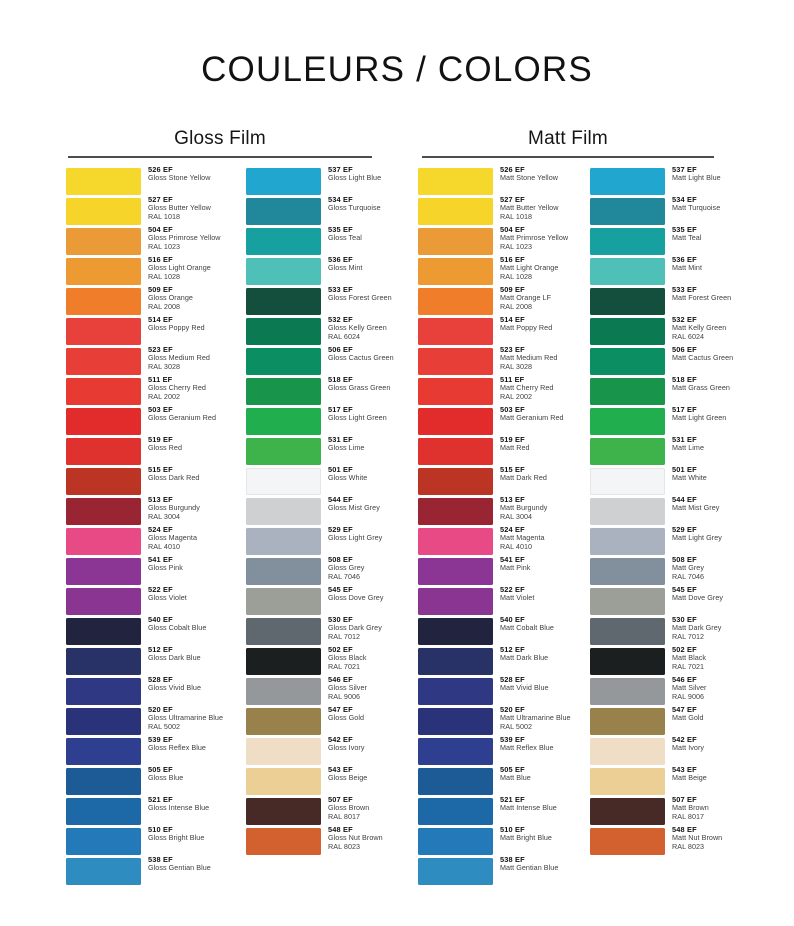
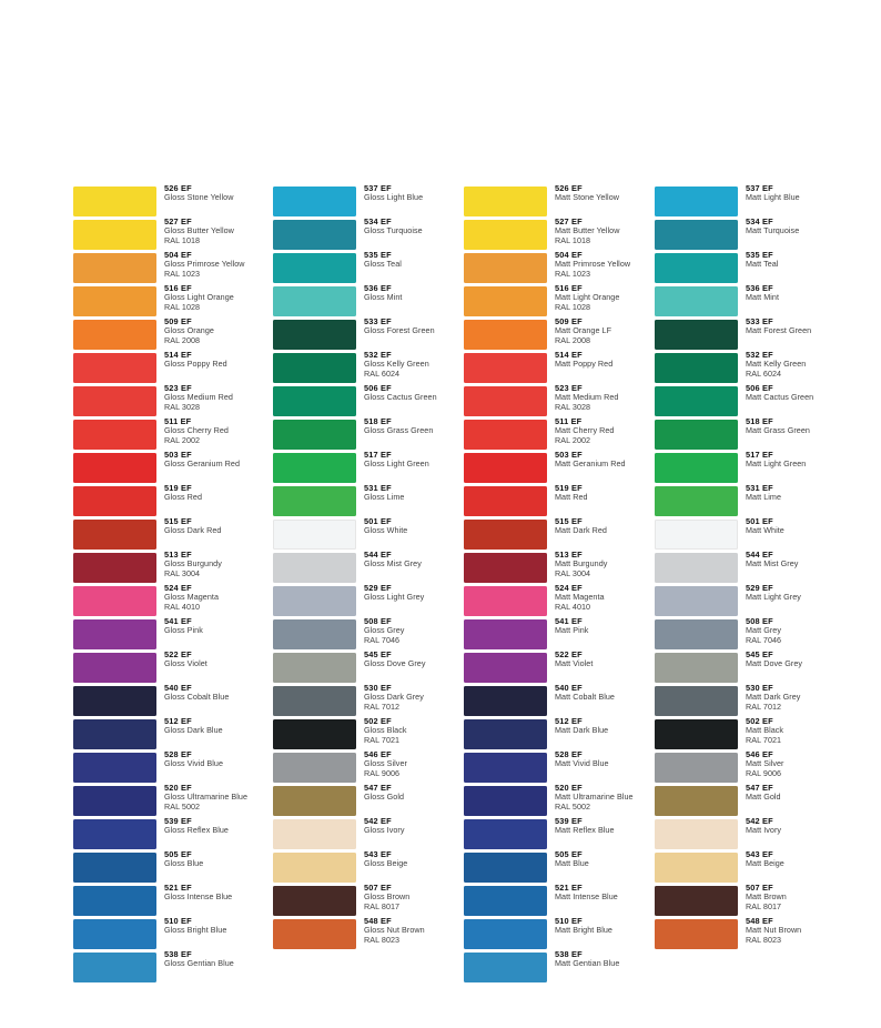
- COULEURS / COLORS
- Gloss Film
- Matt Film
  526 EF
  Gloss Stone Yellow
  527 EF
  Gloss Butter Yellow
  RAL 1018
  504 EF
  Gloss Primrose Yellow
  RAL 1023
  516 EF
  Gloss Light Orange
  RAL 1028
  509 EF
  Gloss Orange
  RAL 2008
  514 EF
  Gloss Poppy Red
  523 EF
  Gloss Medium Red
  RAL 3028
  511 EF
  Gloss Cherry Red
  RAL 2002
  503 EF
  Gloss Geranium Red
  519 EF
  Gloss Red
  515 EF
  Gloss Dark Red
  513 EF
  Gloss Burgundy
  RAL 3004
  524 EF
  Gloss Magenta
  RAL 4010
  541 EF
  Gloss Pink
  522 EF
  Gloss Violet
  540 EF
  Gloss Cobalt Blue
  512 EF
  Gloss Dark Blue
  528 EF
  Gloss Vivid Blue
  520 EF
  Gloss Ultramarine Blue
  RAL 5002
  539 EF
  Gloss Reflex Blue
  505 EF
  Gloss Blue
  521 EF
  Gloss Intense Blue
  510 EF
  Gloss Bright Blue
  538 EF
  Gloss Gentian Blue
  537 EF
  Gloss Light Blue
  534 EF
  Gloss Turquoise
  535 EF
  Gloss Teal
  536 EF
  Gloss Mint
  533 EF
  Gloss Forest Green
  532 EF
  Gloss Kelly Green
  RAL 6024
  506 EF
  Gloss Cactus Green
  518 EF
  Gloss Grass Green
  517 EF
  Gloss Light Green
  531 EF
  Gloss Lime
  501 EF
  Gloss White
  544 EF
  Gloss Mist Grey
  529 EF
  Gloss Light Grey
  508 EF
  Gloss Grey
  RAL 7046
  545 EF
  Gloss Dove Grey
  530 EF
  Gloss Dark Grey
  RAL 7012
  502 EF
  Gloss Black
  RAL 7021
  546 EF
  Gloss Silver
  RAL 9006
  547 EF
  Gloss Gold
  542 EF
  Gloss Ivory
  543 EF
  Gloss Beige
  507 EF
  Gloss Brown
  RAL 8017
  548 EF
  Gloss Nut Brown
  RAL 8023
  526 EF
  Matt Stone Yellow
  527 EF
  Matt Butter Yellow
  RAL 1018
  504 EF
  Matt Primrose Yellow
  RAL 1023
  516 EF
  Matt Light Orange
  RAL 1028
  509 EF
  Matt Orange LF
  RAL 2008
  514 EF
  Matt Poppy Red
  523 EF
  Matt Medium Red
  RAL 3028
  511 EF
  Matt Cherry Red
  RAL 2002
  503 EF
  Matt Geranium Red
  519 EF
  Matt Red
  515 EF
  Matt Dark Red
  513 EF
  Matt Burgundy
  RAL 3004
  524 EF
  Matt Magenta
  RAL 4010
  541 EF
  Matt Pink
  522 EF
  Matt Violet
  540 EF
  Matt Cobalt Blue
  512 EF
  Matt Dark Blue
  528 EF
  Matt Vivid Blue
  520 EF
  Matt Ultramarine Blue
  RAL 5002
  539 EF
  Matt Reflex Blue
  505 EF
  Matt Blue
  521 EF
  Matt Intense Blue
  510 EF
  Matt Bright Blue
  538 EF
  Matt Gentian Blue
  537 EF
  Matt Light Blue
  534 EF
  Matt Turquoise
  535 EF
  Matt Teal
  536 EF
  Matt Mint
  533 EF
  Matt Forest Green
  532 EF
  Matt Kelly Green
  RAL 6024
  506 EF
  Matt Cactus Green
  518 EF
  Matt Grass Green
  517 EF
  Matt Light Green
  531 EF
  Matt Lime
  501 EF
  Matt White
  544 EF
  Matt Mist Grey
  529 EF
  Matt Light Grey
  508 EF
  Matt Grey
  RAL 7046
  545 EF
  Matt Dove Grey
  530 EF
  Matt Dark Grey
  RAL 7012
  502 EF
  Matt Black
  RAL 7021
  546 EF
  Matt Silver
  RAL 9006
  547 EF
  Matt Gold
  542 EF
  Matt Ivory
  543 EF
  Matt Beige
  507 EF
  Matt Brown
  RAL 8017
  548 EF
  Matt Nut Brown
  RAL 8023
